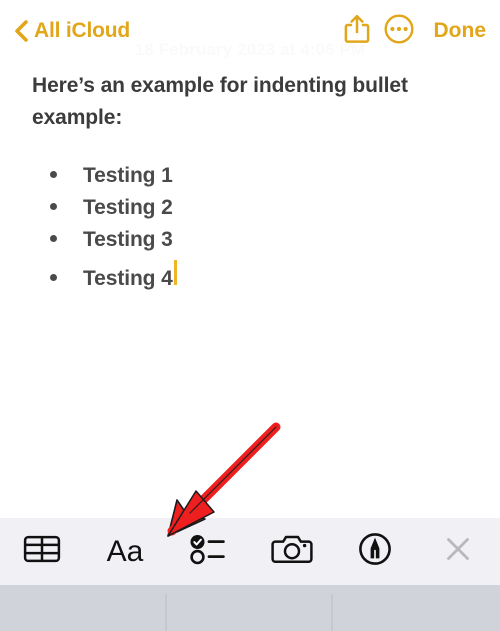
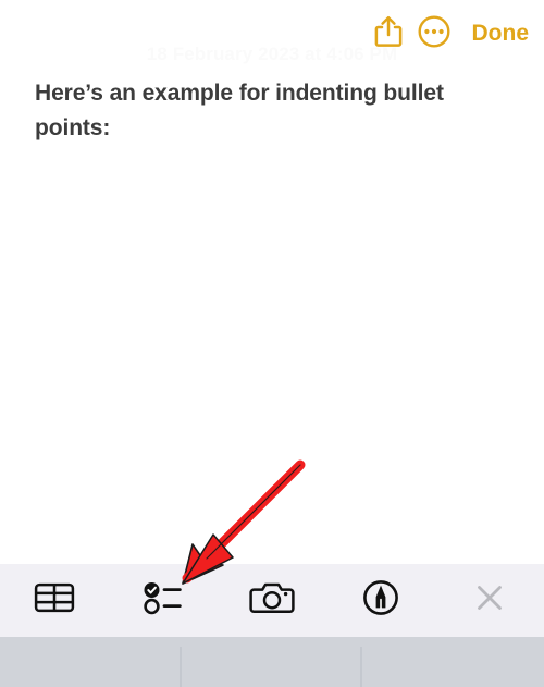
  18 February 2023 at 4:06 PM
- All iCloud
  Done
- Here’s an example for indenting bullet example:
+ Here’s an example for indenting bullet points:
- Testing 1
- Testing 2
- Testing 3
- Testing 4
- Aa
